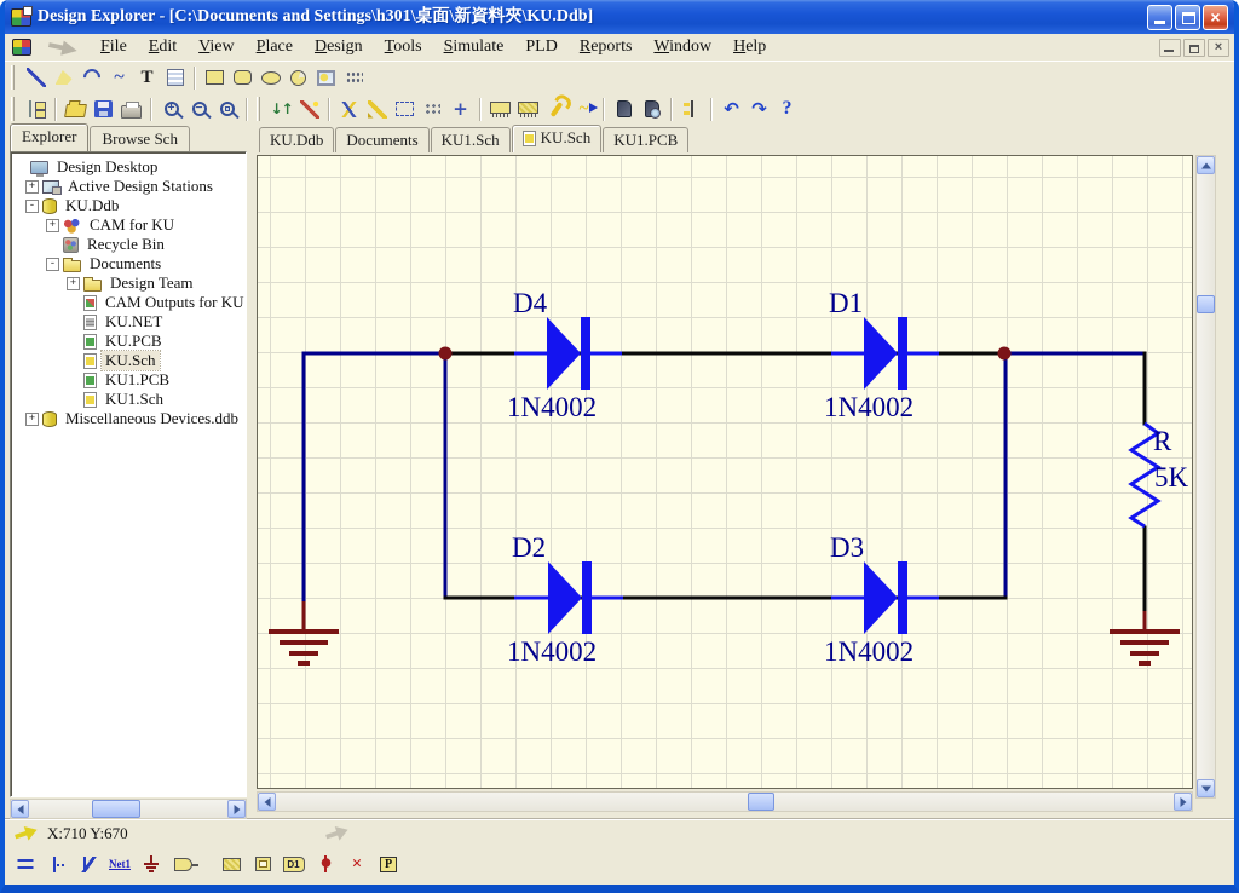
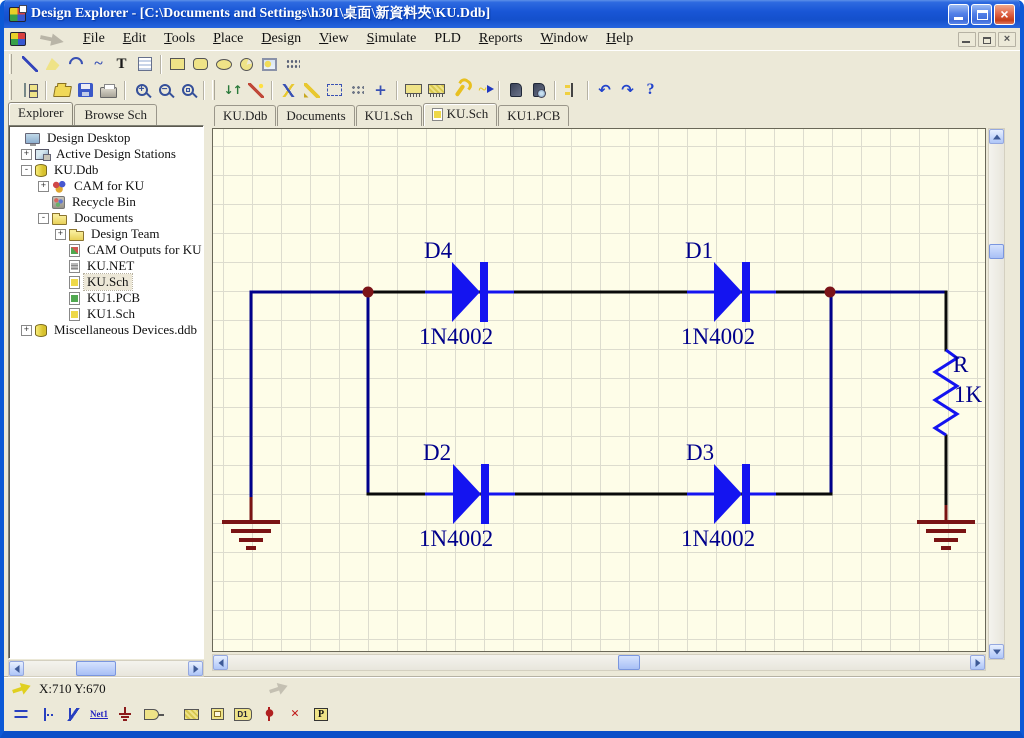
  Design Explorer - [C:\Documents and Settings\h301\桌面\新資料夾\KU.Ddb]
  ×
  File
  Edit
- View
+ Tools
  Place
  Design
- Tools
+ View
  Simulate
  PLD
  Reports
  Window
  Help
  ×
  ~
  T
  +
  −
  ↓↑
  +
  ~
  ↶
  ↷
  ?
  Explorer
  Browse Sch
  Design Desktop
  +
  Active Design Stations
  -
  KU.Ddb
  +
  CAM for KU
  Recycle Bin
  -
  Documents
  +
  Design Team
  CAM Outputs for KU
  KU.NET
- KU.PCB
  KU.Sch
  KU1.PCB
  KU1.Sch
  +
  Miscellaneous Devices.ddb
  KU.Ddb
  Documents
  KU1.Sch
  KU.Sch
  KU1.PCB
  D4
  1N4002
  D1
  1N4002
  D2
  1N4002
  D3
  1N4002
  R
- 5K
+ 1K
  X:710 Y:670
  Net1
  D1
  ×
  P
